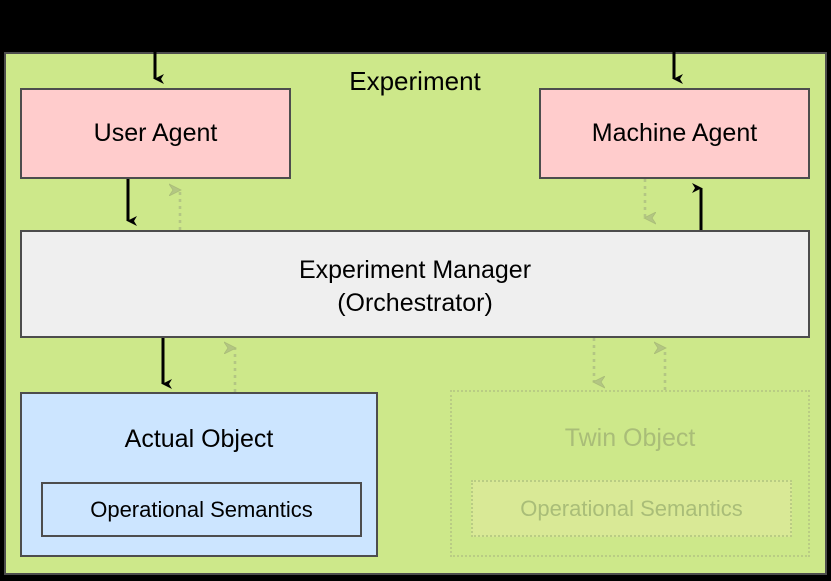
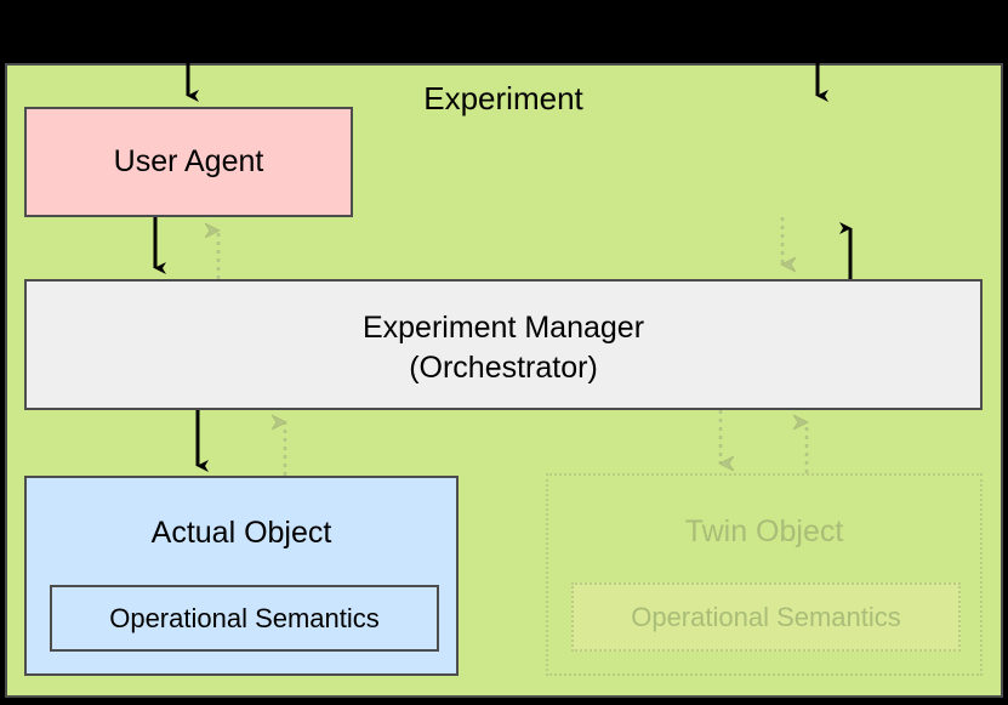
  Experiment
  User Agent
- Machine Agent
  Experiment Manager
  (Orchestrator)
  Actual Object
  Operational Semantics
  Twin Object
  Operational Semantics
